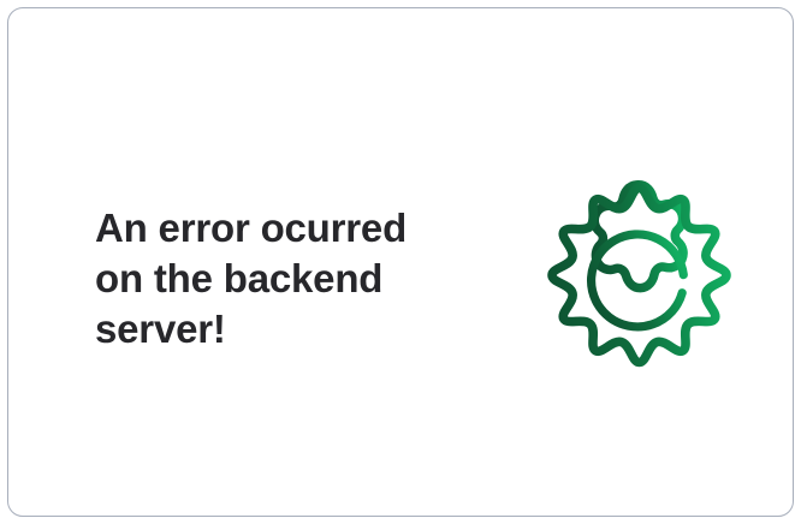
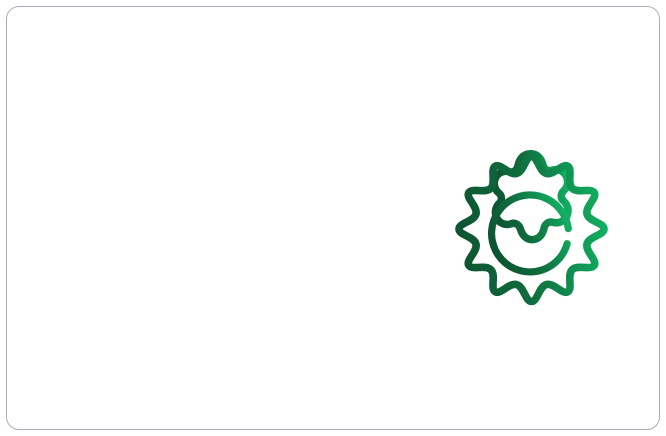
- An error ocurred on the backend server!
